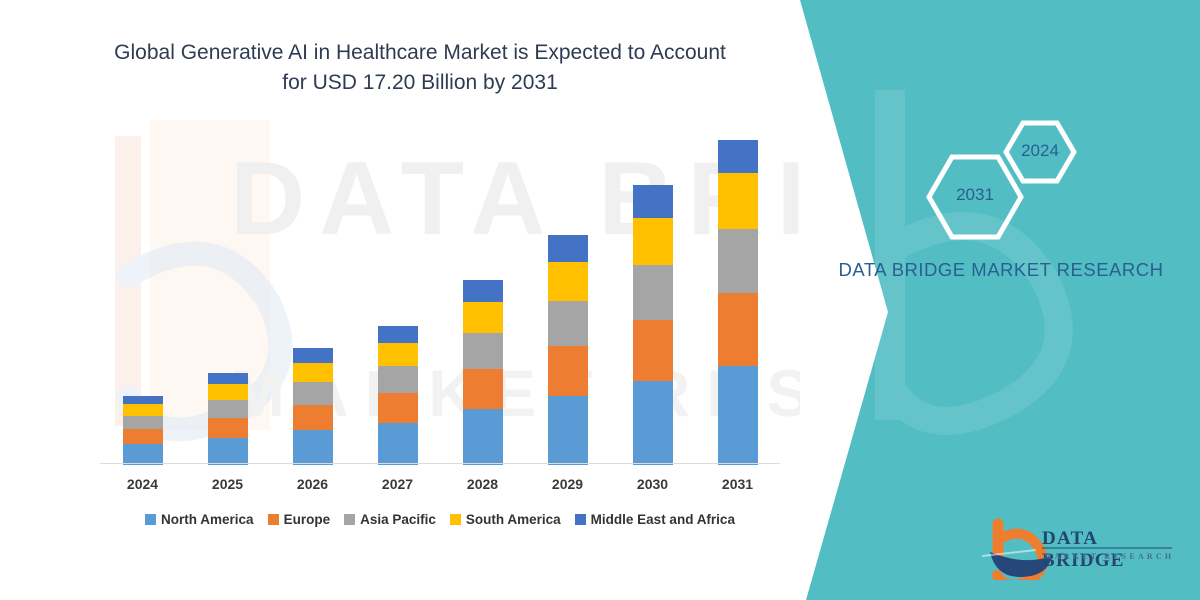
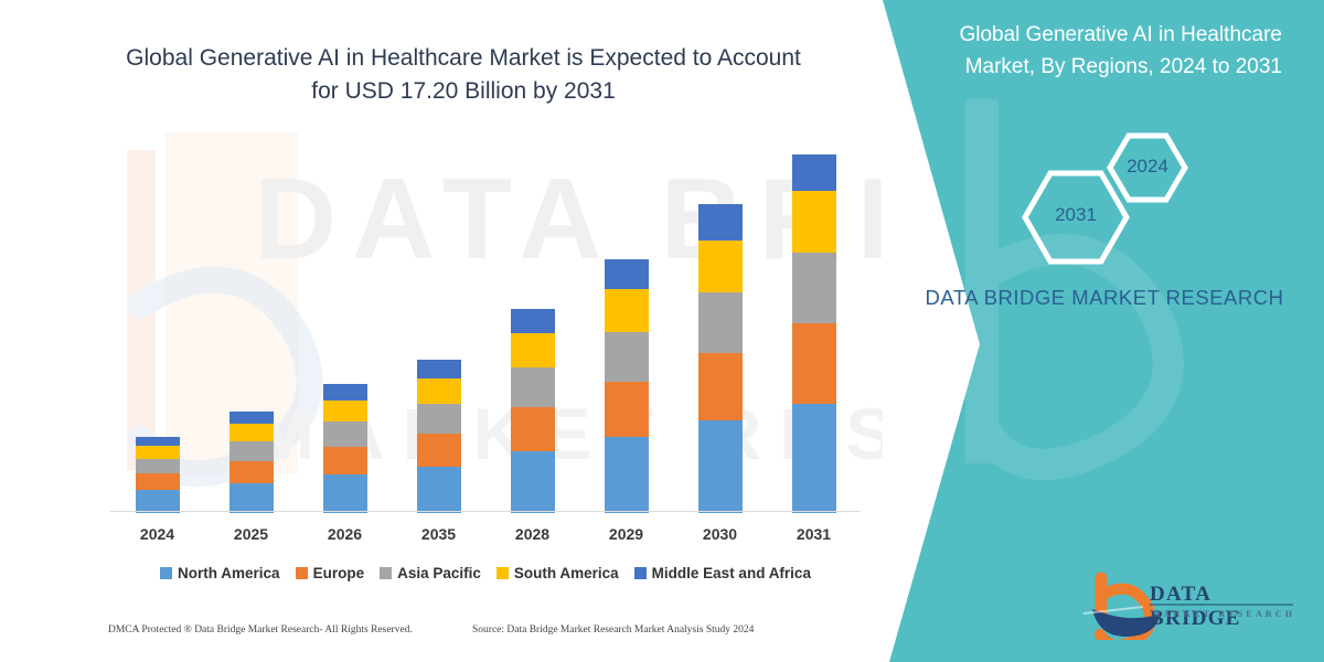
  Global Generative AI in Healthcare Market is Expected to Account for USD 17.20 Billion by 2031
  2024
  2025
  2026
- 2027
+ 2035
  2028
  2029
  2030
  2031
  North America
  Europe
  Asia Pacific
  South America
  Middle East and Africa
+ DMCA Protected ® Data Bridge Market Research- All Rights Reserved.
+ Source: Data Bridge Market Research Market Analysis Study 2024
+ Global Generative AI in Healthcare Market, By Regions, 2024 to 2031
  2024
  2031
  DATA BRIDGE MARKET RESEARCH
  DATA BRIDGE
  MARKET RESEARCH
